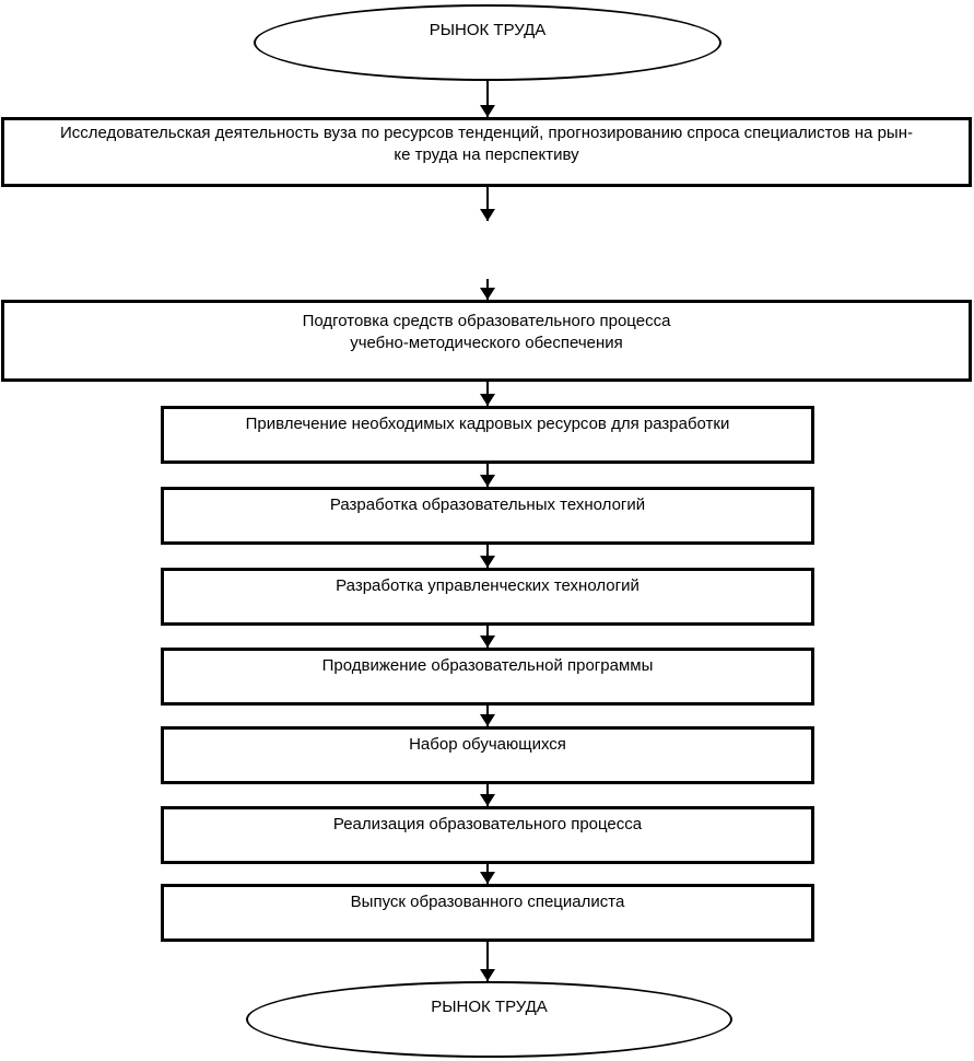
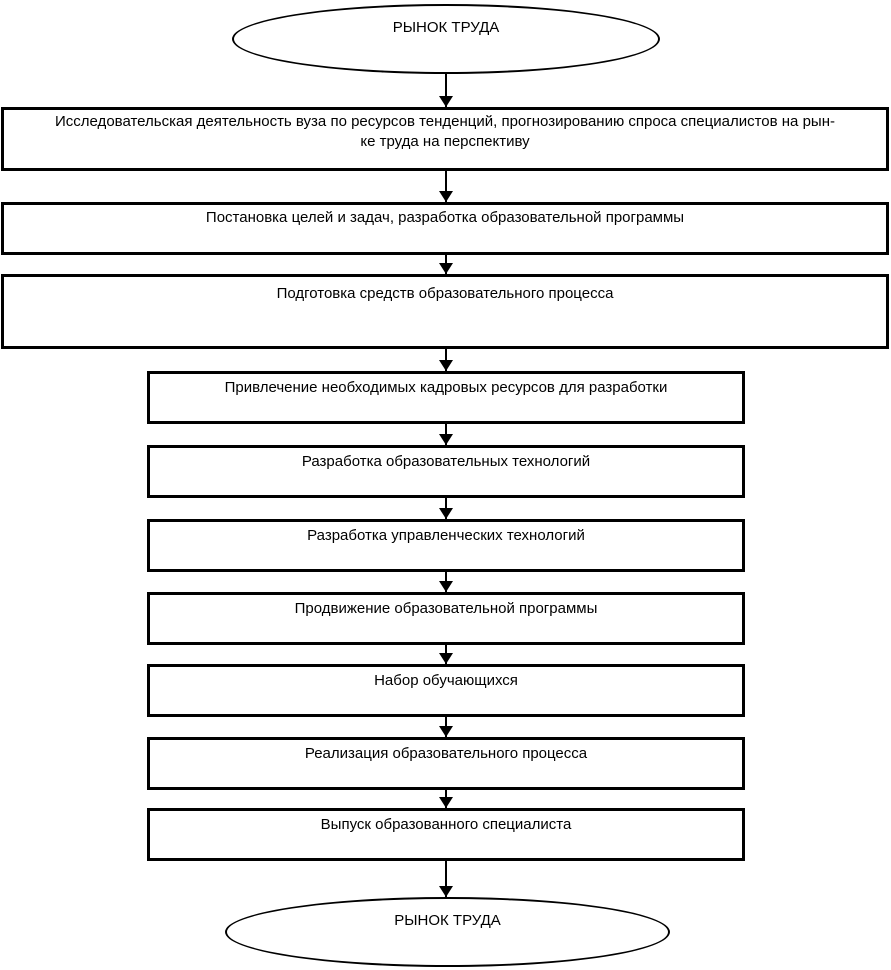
  РЫНОК ТРУДА
  Исследовательская деятельность вуза по ресурсов тенденций, прогнозированию спроса специалистов на рын-
  ке труда на перспективу
+ Постановка целей и задач, разработка образовательной программы
  Подготовка средств образовательного процесса
- учебно-методического обеспечения
  Привлечение необходимых кадровых ресурсов для разработки
  Разработка образовательных технологий
  Разработка управленческих технологий
  Продвижение образовательной программы
  Набор обучающихся
  Реализация образовательного процесса
  Выпуск образованного специалиста
  РЫНОК ТРУДА
